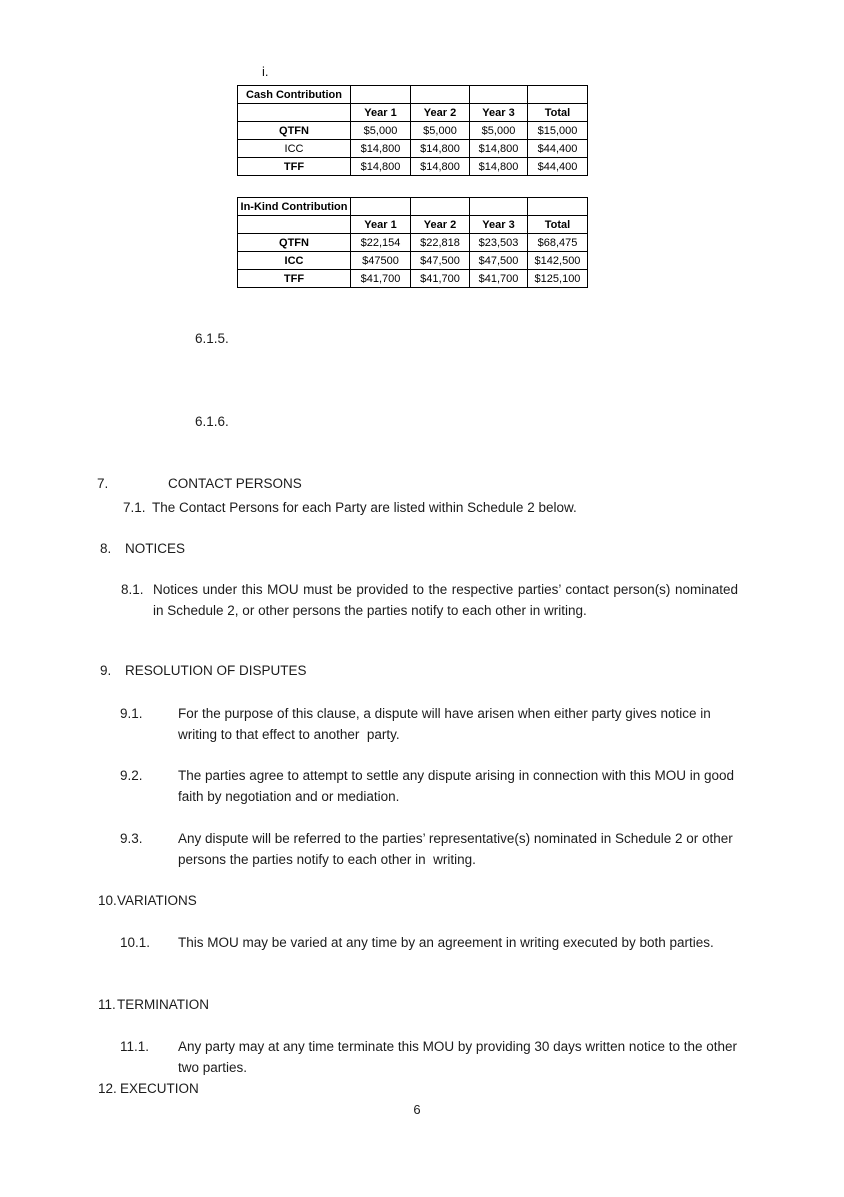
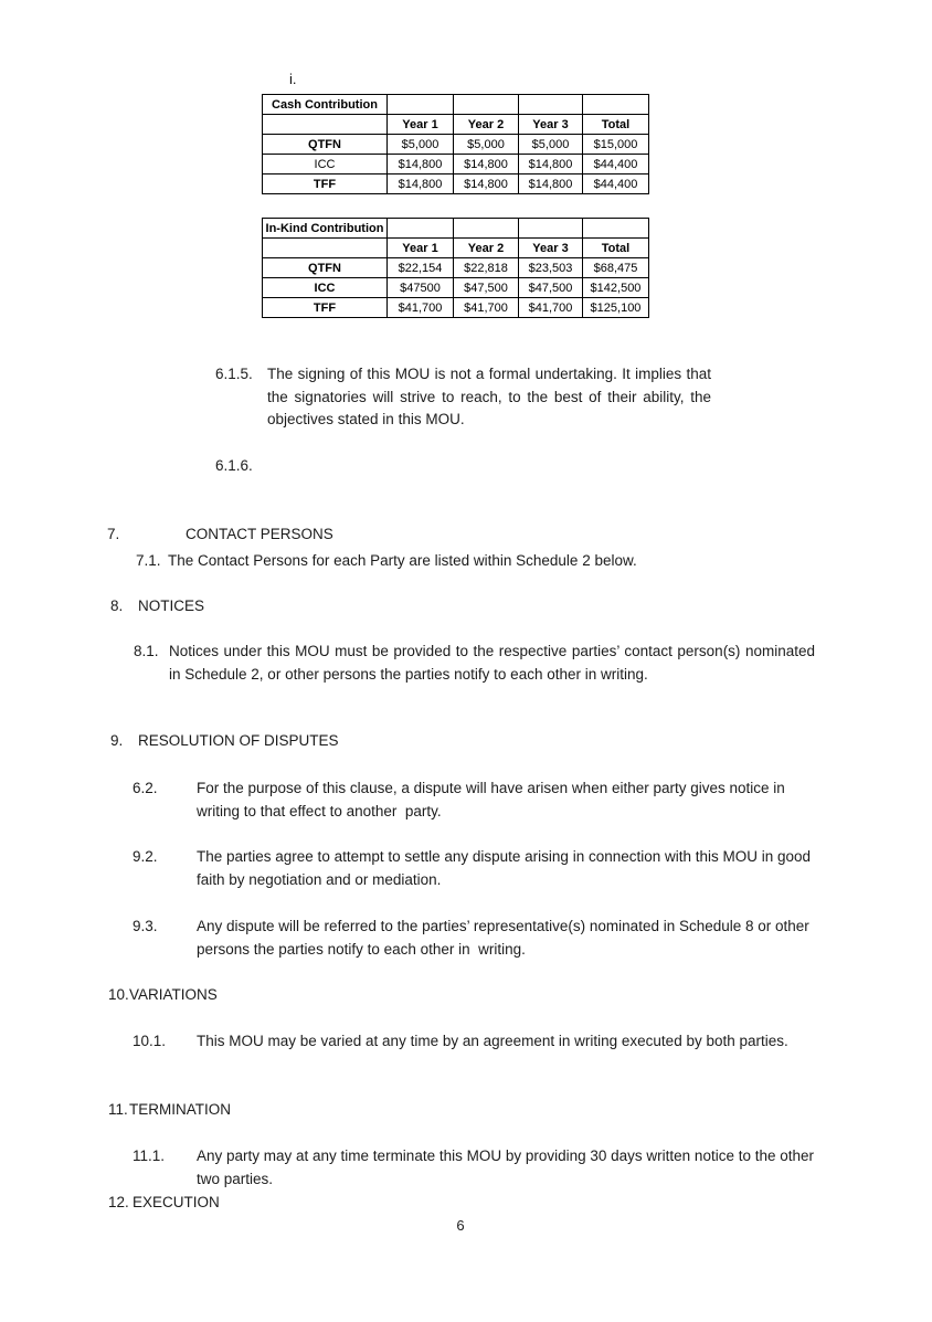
  i.
  Cash Contribution
  	Year 1	Year 2	Year 3	Total
  QTFN	$5,000	$5,000	$5,000	$15,000
  ICC	$14,800	$14,800	$14,800	$44,400
  TFF	$14,800	$14,800	$14,800	$44,400
  In-Kind Contribution
  	Year 1	Year 2	Year 3	Total
  QTFN	$22,154	$22,818	$23,503	$68,475
  ICC	$47500	$47,500	$47,500	$142,500
  TFF	$41,700	$41,700	$41,700	$125,100
  6.1.5.
+ The signing of this MOU is not a formal undertaking. It implies that the signatories will strive to reach, to the best of their ability, the objectives stated in this MOU.
  6.1.6.
  7.
  CONTACT PERSONS
  7.1.
  The Contact Persons for each Party are listed within Schedule 2 below.
  8.
  NOTICES
  8.1.
  Notices under this MOU must be provided to the respective parties’ contact person(s) nominated in Schedule 2, or other persons the parties notify to each other in writing.
  9.
  RESOLUTION OF DISPUTES
- 9.1.
+ 6.2.
  For the purpose of this clause, a dispute will have arisen when either party gives notice in writing to that effect to another party.
  9.2.
  The parties agree to attempt to settle any dispute arising in connection with this MOU in good faith by negotiation and or mediation.
  9.3.
- Any dispute will be referred to the parties’ representative(s) nominated in Schedule 2 or other persons the parties notify to each other in writing.
+ Any dispute will be referred to the parties’ representative(s) nominated in Schedule 8 or other persons the parties notify to each other in writing.
  10.
  VARIATIONS
  10.1.
  This MOU may be varied at any time by an agreement in writing executed by both parties.
  11.
  TERMINATION
  11.1.
  Any party may at any time terminate this MOU by providing 30 days written notice to the other two parties.
  12.
  EXECUTION
  6
